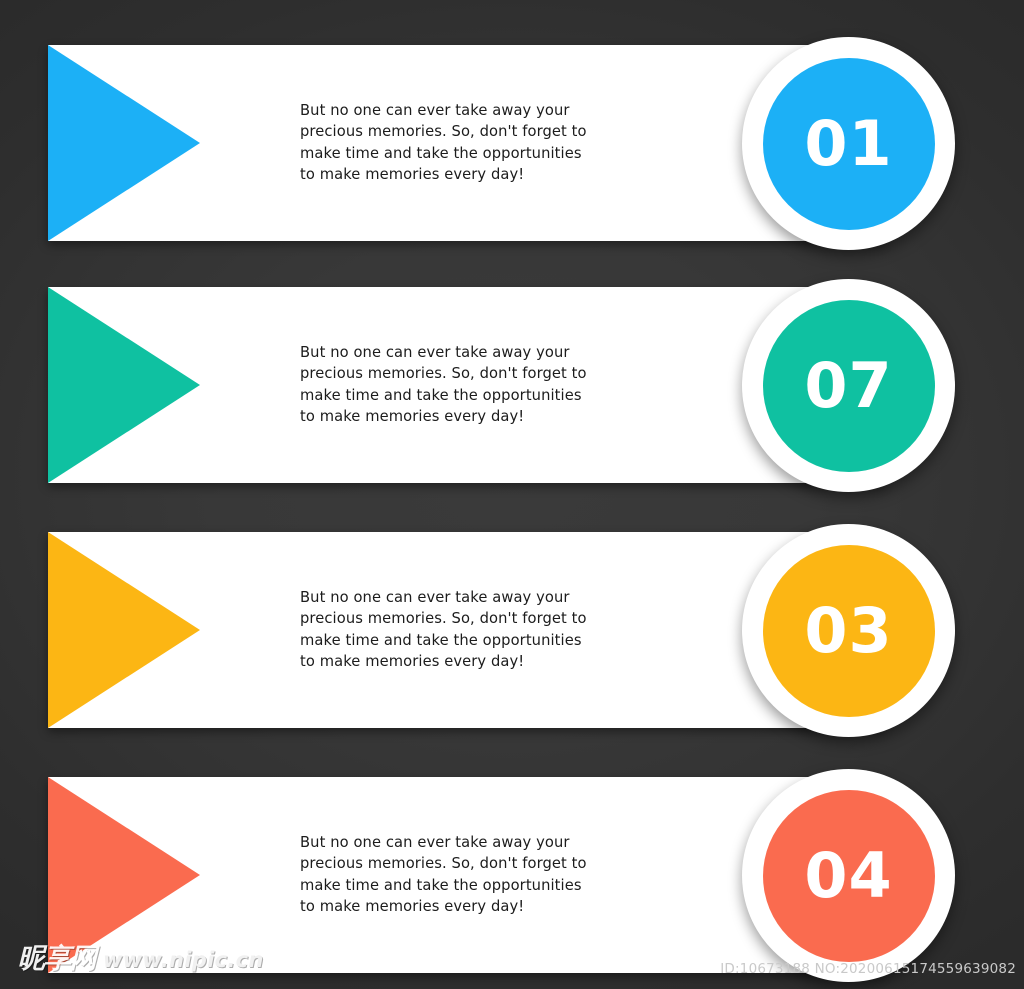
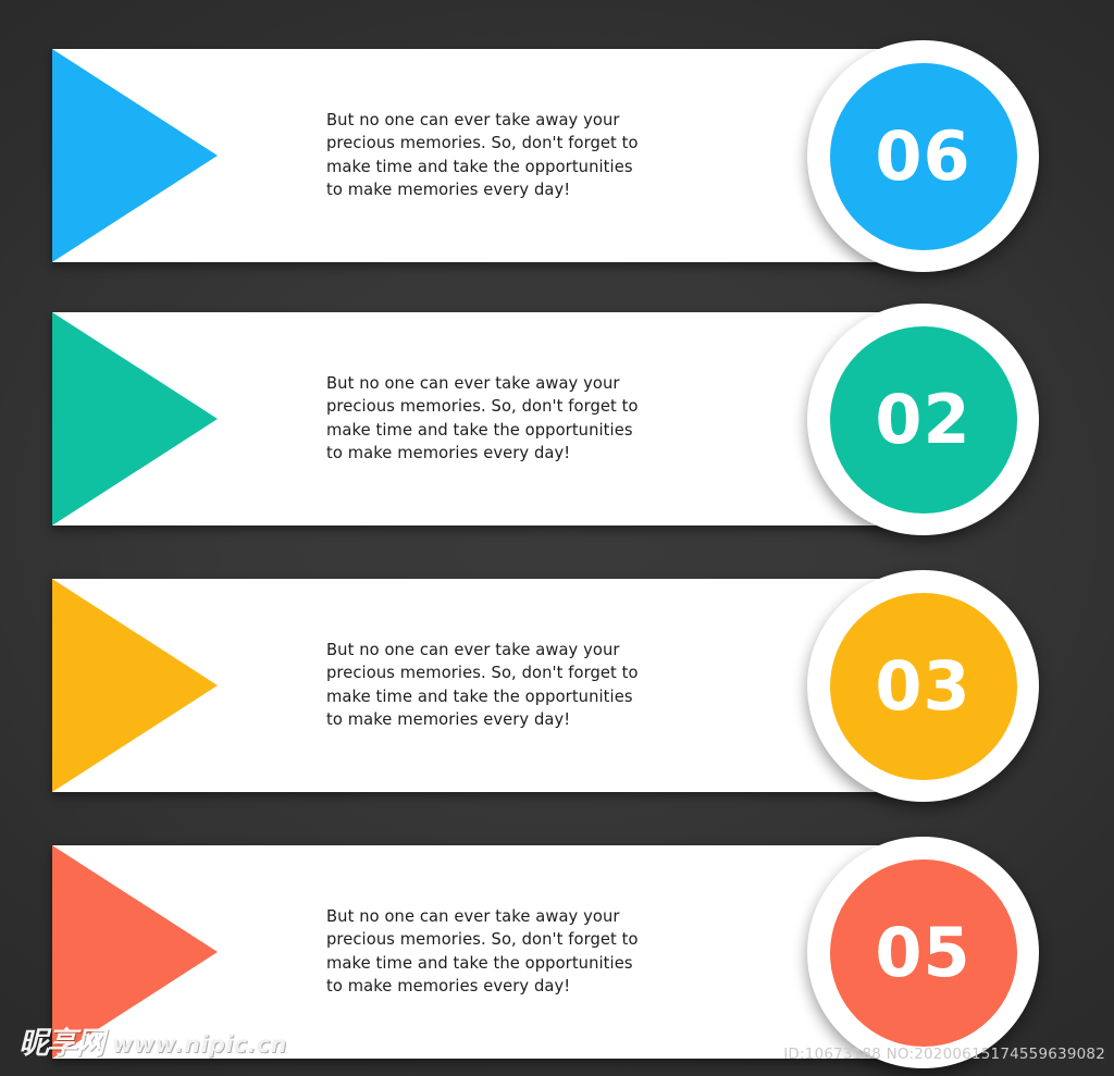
  But no one can ever take away your
  precious memories. So, don't forget to
  make time and take the opportunities
  to make memories every day!
- 01
+ 06
  But no one can ever take away your
  precious memories. So, don't forget to
  make time and take the opportunities
  to make memories every day!
- 07
+ 02
  But no one can ever take away your
  precious memories. So, don't forget to
  make time and take the opportunities
  to make memories every day!
  03
  But no one can ever take away your
  precious memories. So, don't forget to
  make time and take the opportunities
  to make memories every day!
- 04
+ 05
  昵享网
  www.nipic.cn
  ID:10673188 NO:20200615174559639082
